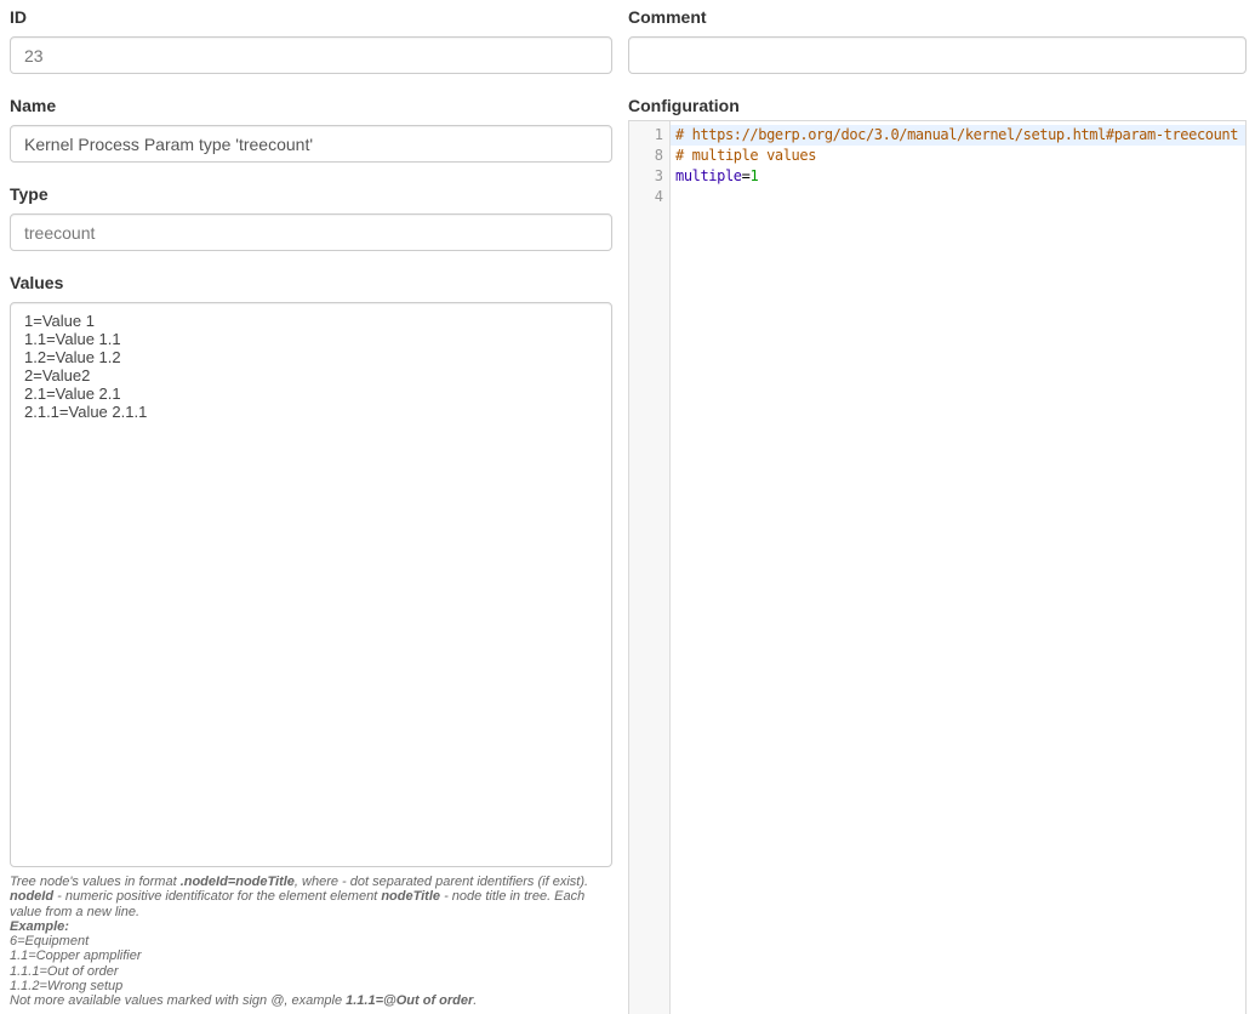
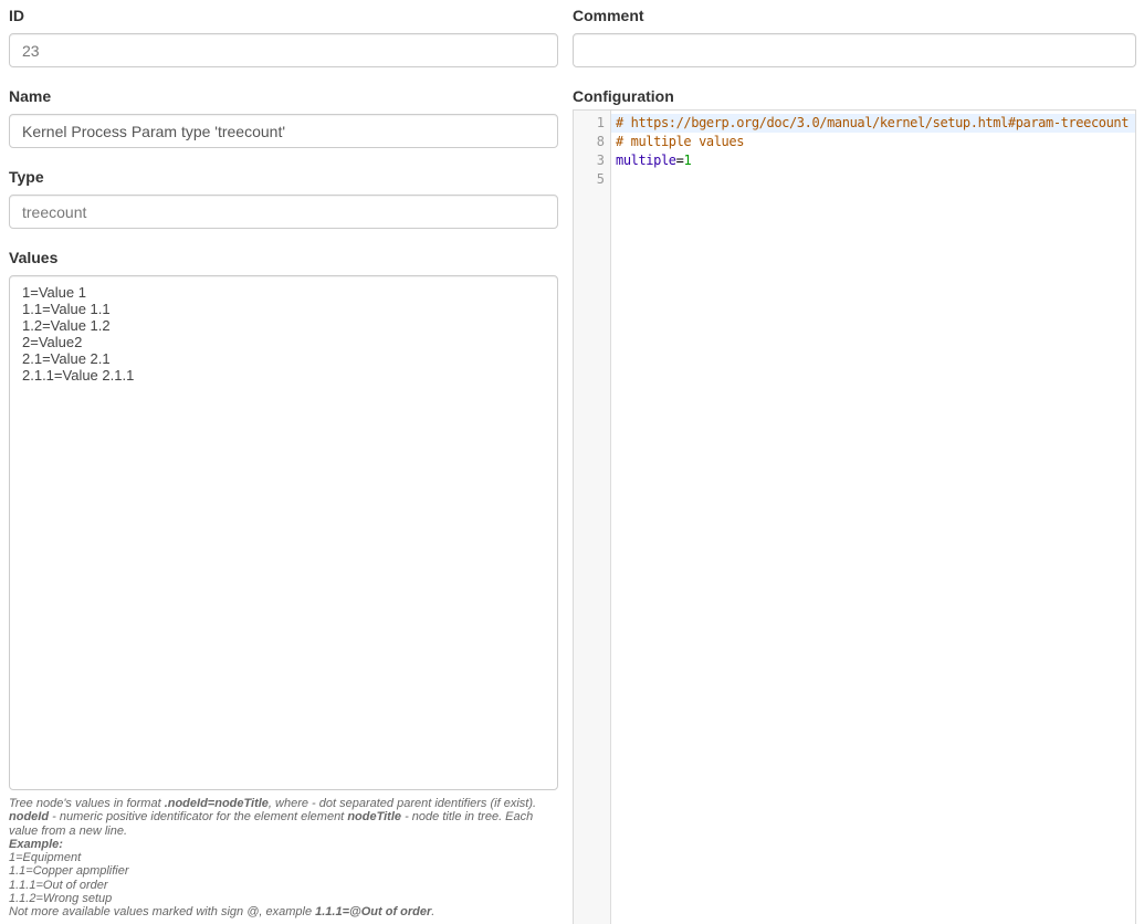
  ID
  23
  Name
  Kernel Process Param type 'treecount'
  Type
  treecount
  Values
  1=Value 1
  1.1=Value 1.1
  1.2=Value 1.2
  2=Value2
  2.1=Value 2.1
  2.1.1=Value 2.1.1
  Tree node's values in format .nodeId=nodeTitle, where - dot separated parent identifiers (if exist). nodeId - numeric positive identificator for the element element nodeTitle - node title in tree. Each value from a new line.
  Example:
- 6=Equipment
+ 1=Equipment
  1.1=Copper apmplifier
  1.1.1=Out of order
  1.1.2=Wrong setup
  Not more available values marked with sign @, example 1.1.1=@Out of order.
  Comment
  Configuration
  1
  # https://bgerp.org/doc/3.0/manual/kernel/setup.html#param-treecount
  8
  # multiple values
  3
  multiple=1
- 4
+ 5
